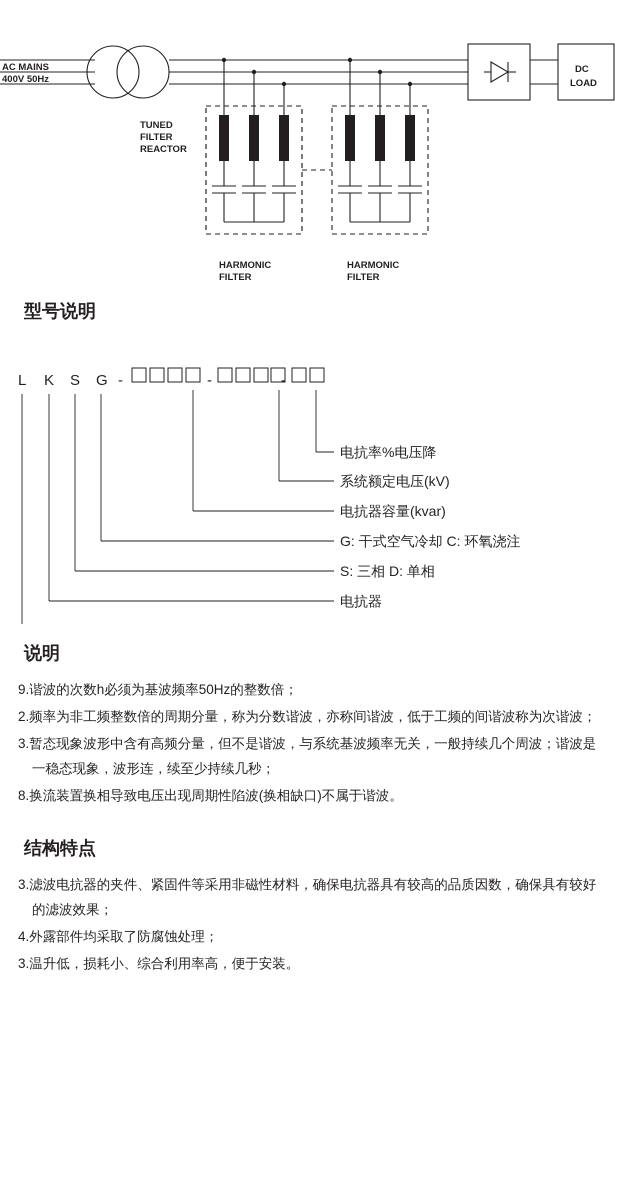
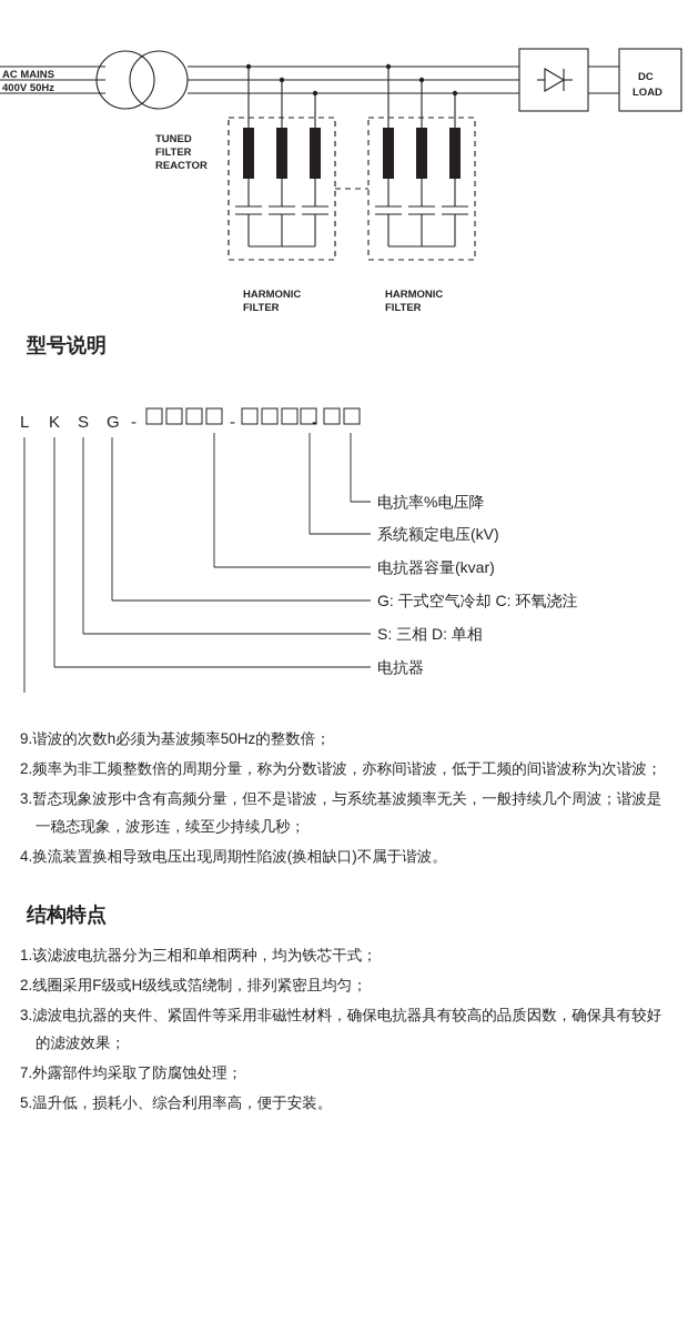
  AC MAINS
  400V 50Hz
  TUNED
  FILTER
  REACTOR
  HARMONIC
  FILTER
  HARMONIC
  FILTER
  DC
  LOAD
  型号说明
  L
  K
  S
  G
  -
  -
  -
  电抗率%电压降
  系统额定电压(kV)
  电抗器容量(kvar)
  G: 干式空气冷却 C: 环氧浇注
  S: 三相 D: 单相
  电抗器
- 说明
  9.谐波的次数h必须为基波频率50Hz的整数倍；
  2.频率为非工频整数倍的周期分量，称为分数谐波，亦称间谐波，低于工频的间谐波称为次谐波；
  3.暂态现象波形中含有高频分量，但不是谐波，与系统基波频率无关，一般持续几个周波；谐波是一稳态现象，波形连，续至少持续几秒；
- 8.换流装置换相导致电压出现周期性陷波(换相缺口)不属于谐波。
+ 4.换流装置换相导致电压出现周期性陷波(换相缺口)不属于谐波。
  结构特点
+ 1.该滤波电抗器分为三相和单相两种，均为铁芯干式；
+ 2.线圈采用F级或H级线或箔绕制，排列紧密且均匀；
  3.滤波电抗器的夹件、紧固件等采用非磁性材料，确保电抗器具有较高的品质因数，确保具有较好的滤波效果；
- 4.外露部件均采取了防腐蚀处理；
+ 7.外露部件均采取了防腐蚀处理；
- 3.温升低，损耗小、综合利用率高，便于安装。
+ 5.温升低，损耗小、综合利用率高，便于安装。
